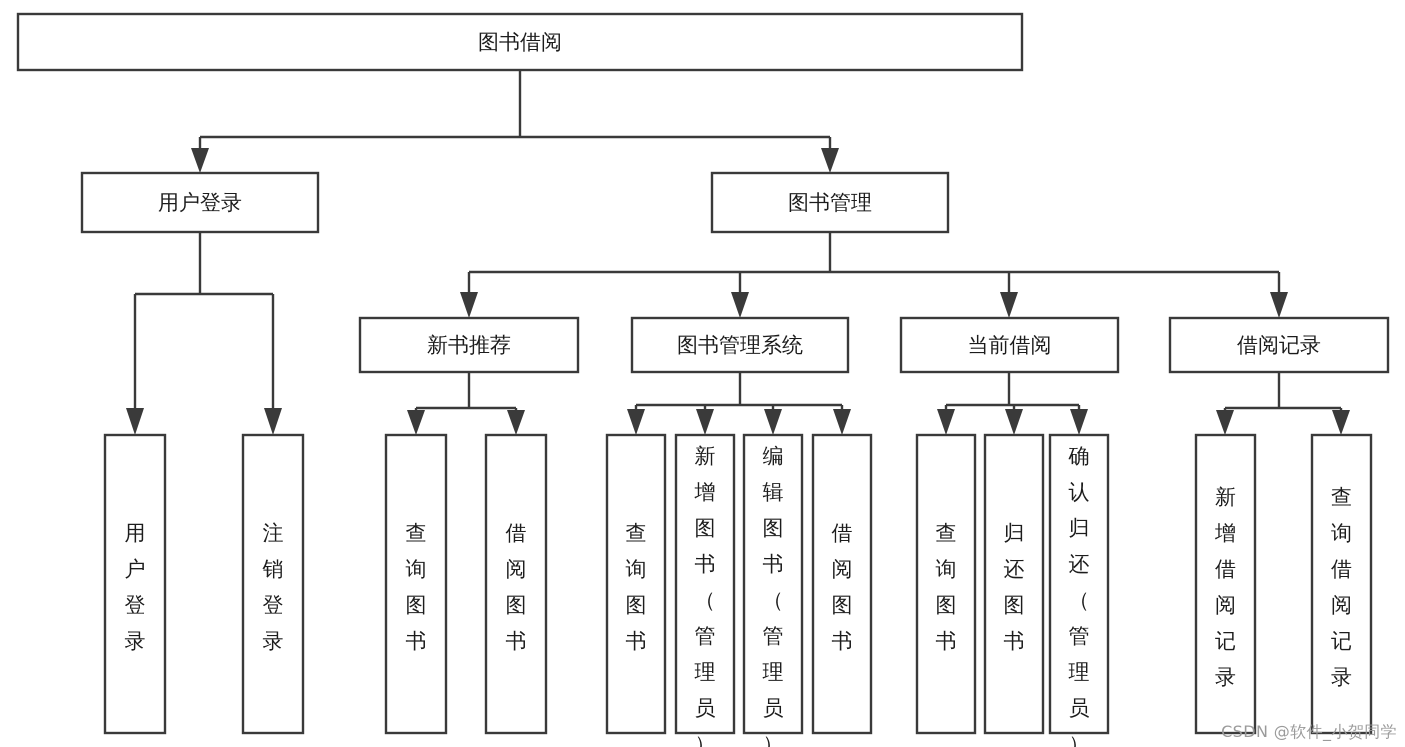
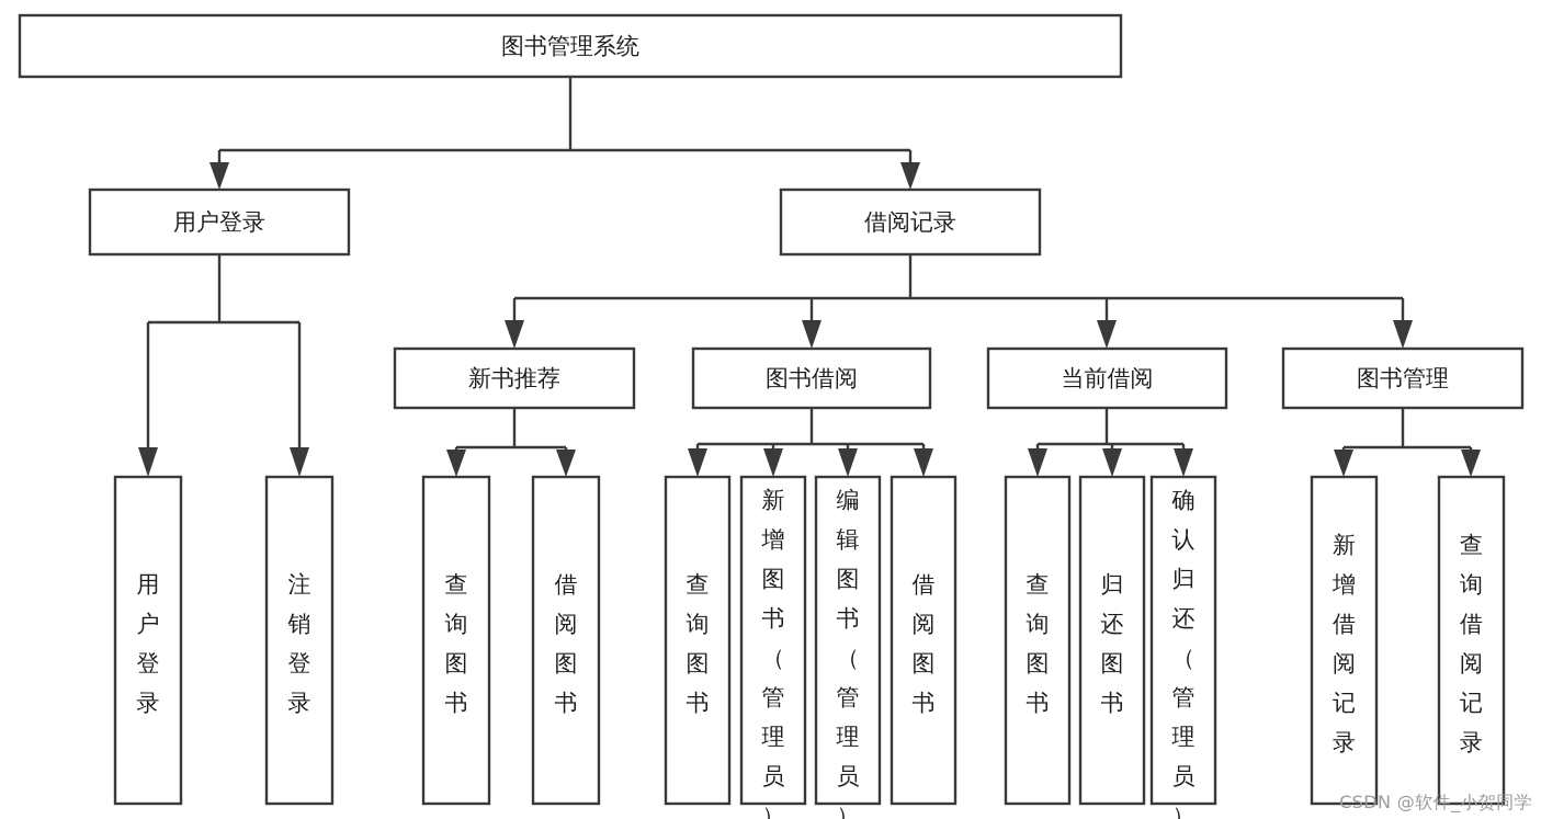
- 图书借阅
+ 图书管理系统
  用户登录
- 图书管理
+ 借阅记录
  新书推荐
- 图书管理系统
+ 图书借阅
  当前借阅
- 借阅记录
+ 图书管理
  用户登录
  注销登录
  查询图书
  借阅图书
  查询图书
  新增图书（管理员）
  编辑图书（管理员）
  借阅图书
  查询图书
  归还图书
  确认归还（管理员）
  新增借阅记录
  查询借阅记录
  CSDN @软件_小贺同学
